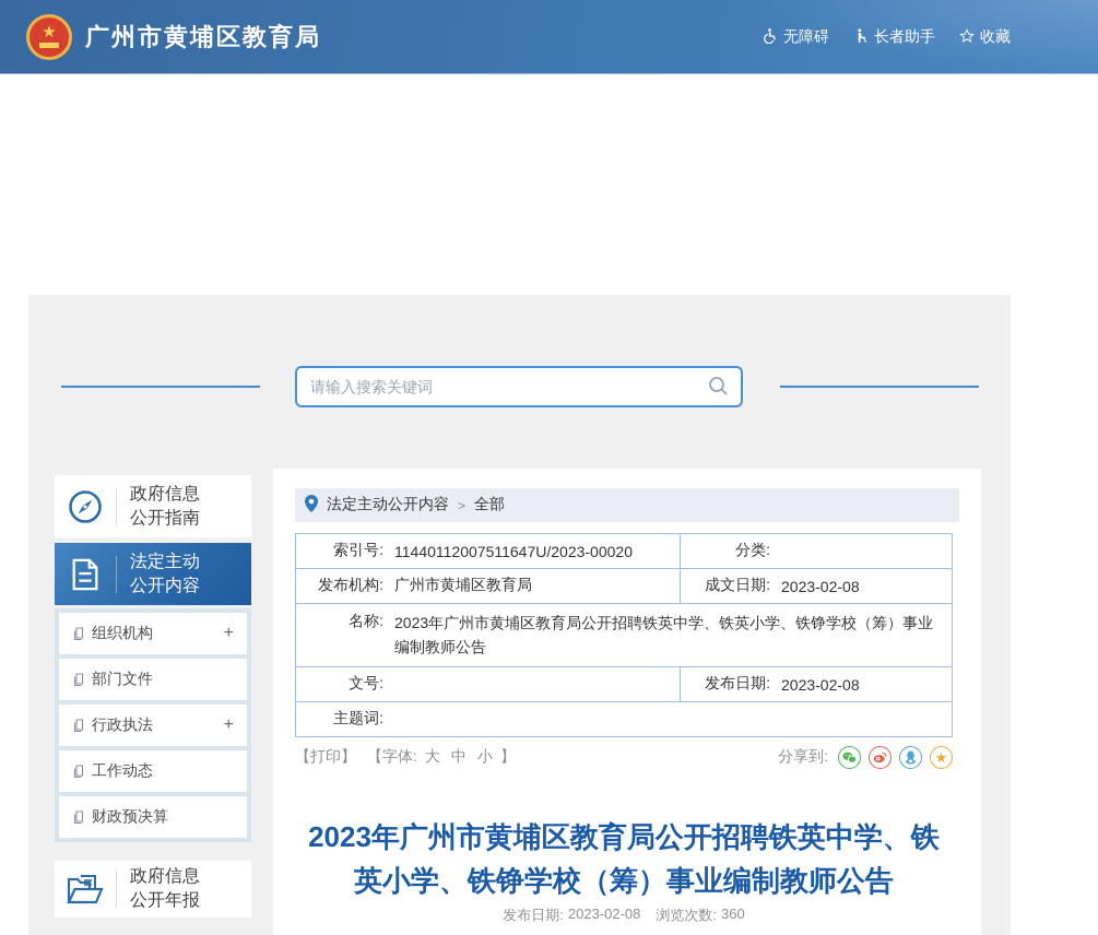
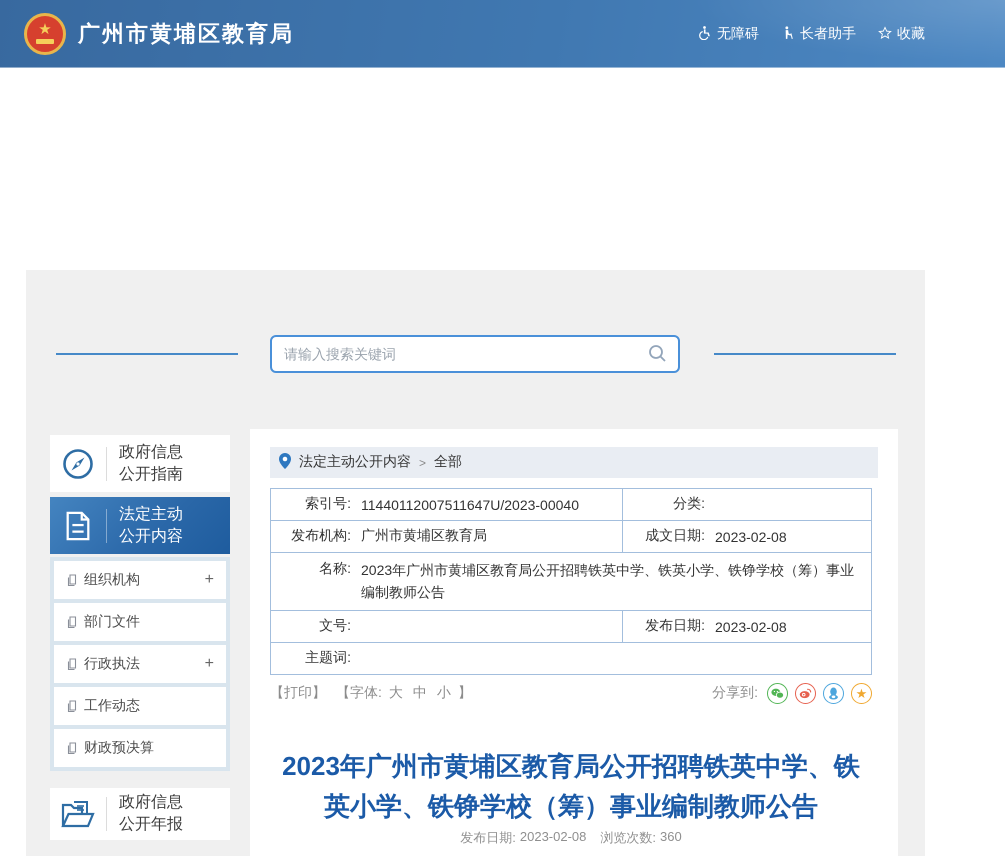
  ★
  广州市黄埔区教育局
  无障碍
  长者助手
  收藏
  请输入搜索关键词
  政府信息公开指南
  法定主动公开内容
  组织机构
  +
  部门文件
  行政执法
  +
  工作动态
  财政预决算
  政府信息公开年报
  法定主动公开内容
  >
  全部
  索引号:
- 11440112007511647U/2023-00020
+ 11440112007511647U/2023-00040
  分类:
  发布机构:
  广州市黄埔区教育局
  成文日期:
  2023-02-08
  名称:
  2023年广州市黄埔区教育局公开招聘铁英中学、铁英小学、铁铮学校（筹）事业编制教师公告
  文号:
  发布日期:
  2023-02-08
  主题词:
  【打印】
  【字体:
  大
  中
  小
  】
  分享到:
  ★
  2023年广州市黄埔区教育局公开招聘铁英中学、铁英小学、铁铮学校（筹）事业编制教师公告
  发布日期:
  2023-02-08
  浏览次数:
  360
